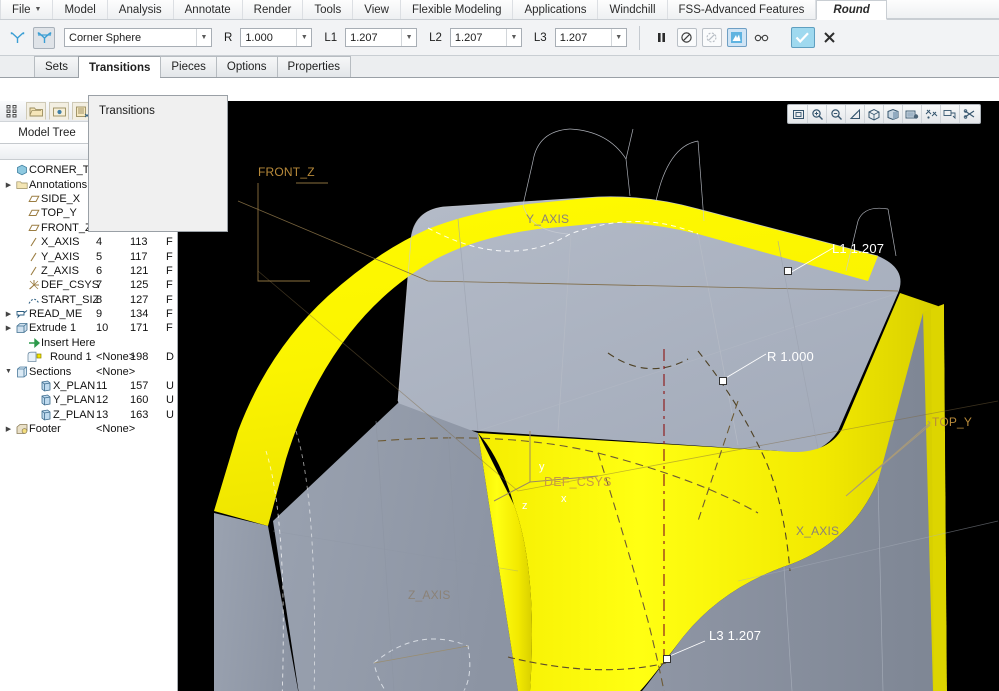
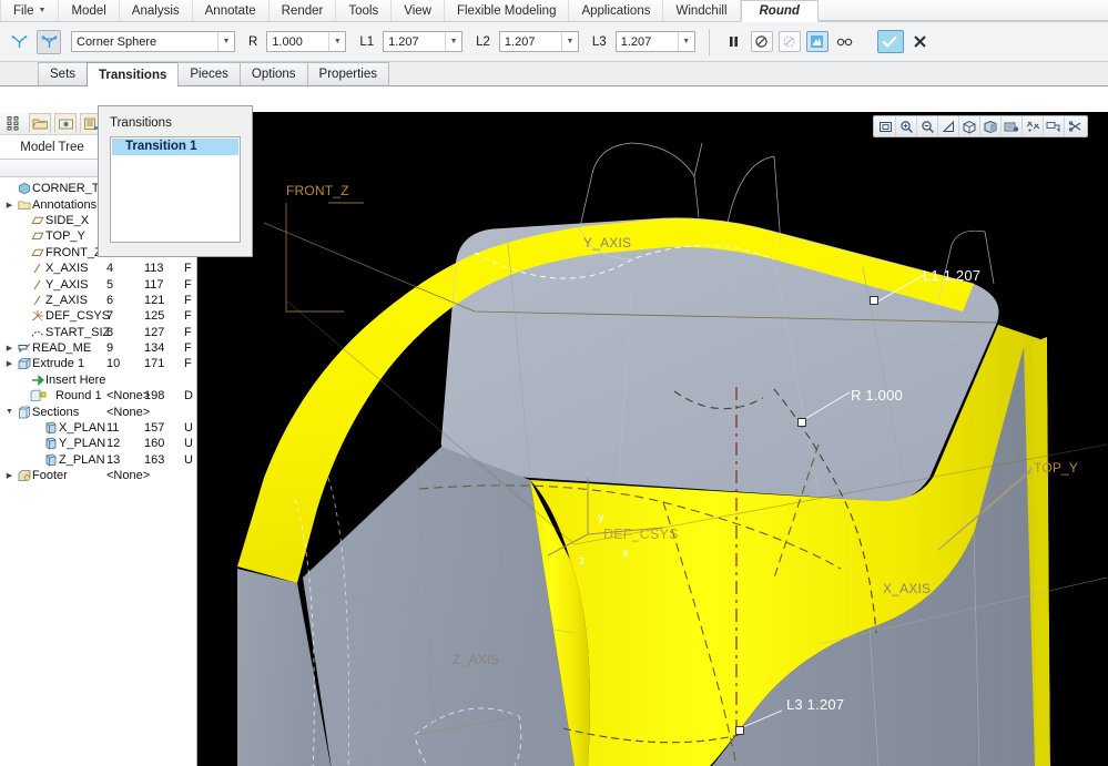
  File
  Model
  Analysis
  Annotate
  Render
  Tools
  View
  Flexible Modeling
  Applications
  Windchill
- FSS-Advanced Features
  Round
  Corner Sphere
  R
  1.000
  L1
  1.207
  L2
  1.207
  L3
  1.207
  Sets
  Transitions
  Pieces
  Options
  Properties
  Model Tree
  CORNER_T
  Annotations
  SIDE_X
  TOP_Y
  FRONT_
  X_AXIS
  4
  113
  F
  Y_AXIS
  5
  117
  F
  Z_AXIS
  6
  121
  F
  DEF_CSYS
  7
  125
  F
  START_SIZ
  8
  127
  F
  READ_ME
  9
  134
  F
  Extrude 1
  10
  171
  F
  Insert Here
  Round 1
  <None>
  198
  D
  Sections
  <None>
  X_PLAN
  11
  157
  U
  Y_PLAN
  12
  160
  U
  Z_PLAN
  13
  163
  U
  Footer
  <None>
  FRONT_Z
  Y_AXIS
  TOP_Y
  X_AXIS
  Z_AXIS
  DEF_CSYS
  y
  x
  z
  L1 1.207
  R 1.000
  L3 1.207
  Transitions
+ Transition 1
